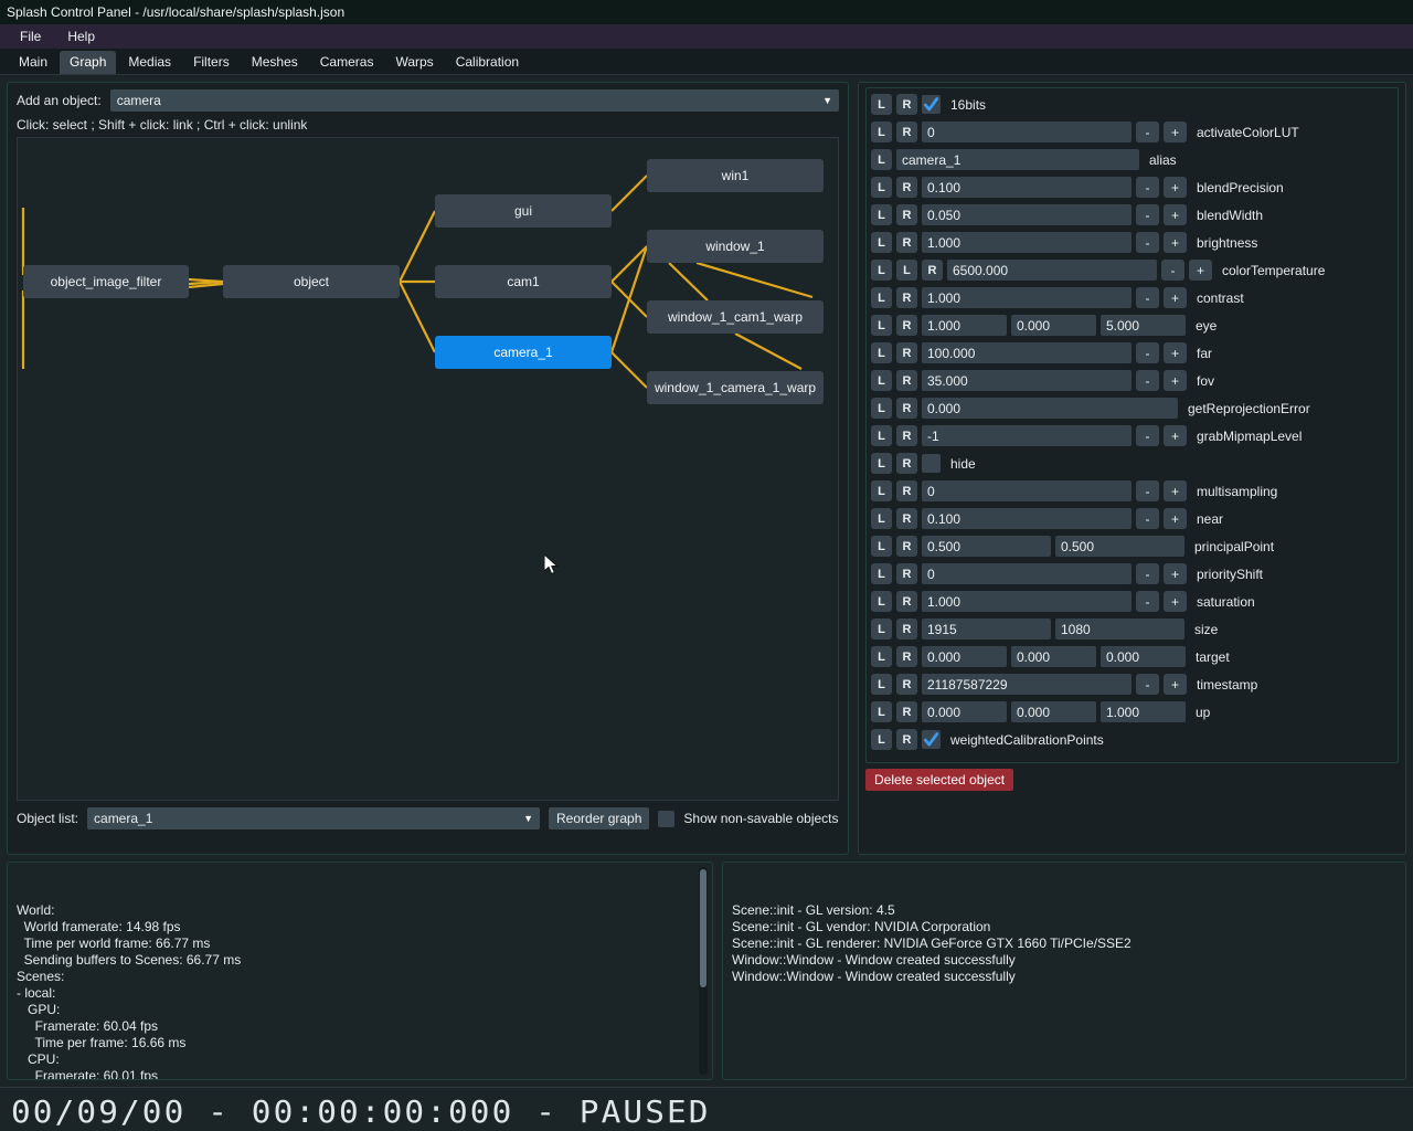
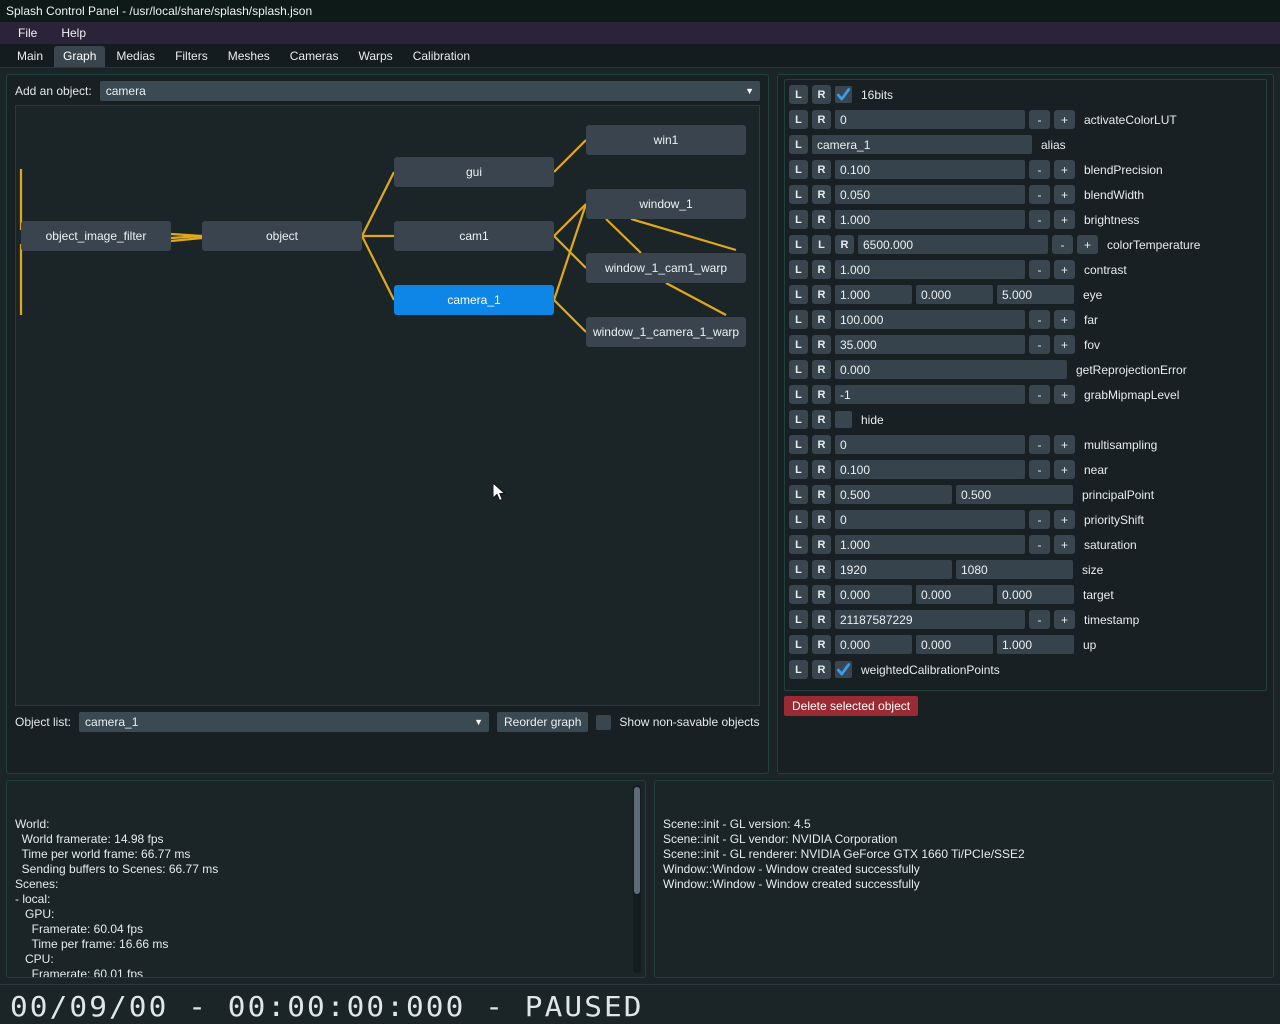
  Splash Control Panel - /usr/local/share/splash/splash.json
  File
  Help
  Main
  Graph
  Medias
  Filters
  Meshes
  Cameras
  Warps
  Calibration
  Add an object:
  camera
  ▼
- Click: select ; Shift + click: link ; Ctrl + click: unlink
  object_image_filter
  object
  gui
  cam1
  camera_1
  win1
  window_1
  window_1_cam1_warp
  window_1_camera_1_warp
  Object list:
  camera_1
  ▼
  Reorder graph
  Show non-savable objects
  L
  R
  16bits
  L
  R
  0
  -
  +
  activateColorLUT
  L
  camera_1
  alias
  L
  R
  0.100
  -
  +
  blendPrecision
  L
  R
  0.050
  -
  +
  blendWidth
  L
  R
  1.000
  -
  +
  brightness
  L
  L
  R
  6500.000
  -
  +
  colorTemperature
  L
  R
  1.000
  -
  +
  contrast
  L
  R
  1.000
  0.000
  5.000
  eye
  L
  R
  100.000
  -
  +
  far
  L
  R
  35.000
  -
  +
  fov
  L
  R
  0.000
  getReprojectionError
  L
  R
  -1
  -
  +
  grabMipmapLevel
  L
  R
  hide
  L
  R
  0
  -
  +
  multisampling
  L
  R
  0.100
  -
  +
  near
  L
  R
  0.500
  0.500
  principalPoint
  L
  R
  0
  -
  +
  priorityShift
  L
  R
  1.000
  -
  +
  saturation
  L
  R
- 1915
+ 1920
  1080
  size
  L
  R
  0.000
  0.000
  0.000
  target
  L
  R
  21187587229
  -
  +
  timestamp
  L
  R
  0.000
  0.000
  1.000
  up
  L
  R
  weightedCalibrationPoints
  Delete selected object
  World:
  World framerate: 14.98 fps
  Time per world frame: 66.77 ms
  Sending buffers to Scenes: 66.77 ms
  Scenes:
  - local:
  GPU:
  Framerate: 60.04 fps
  Time per frame: 16.66 ms
  CPU:
  Framerate: 60.01 fps
  Scene::init - GL version: 4.5
  Scene::init - GL vendor: NVIDIA Corporation
  Scene::init - GL renderer: NVIDIA GeForce GTX 1660 Ti/PCIe/SSE2
  Window::Window - Window created successfully
  Window::Window - Window created successfully
  00/09/00 - 00:00:00:000 - PAUSED
